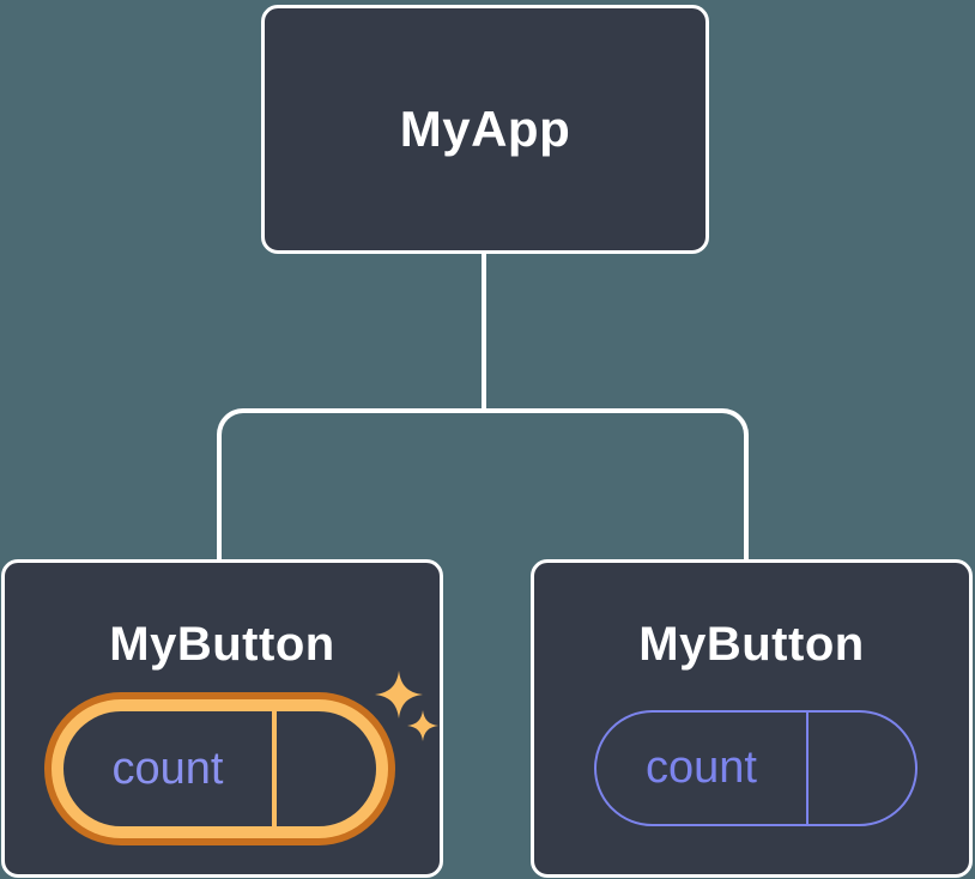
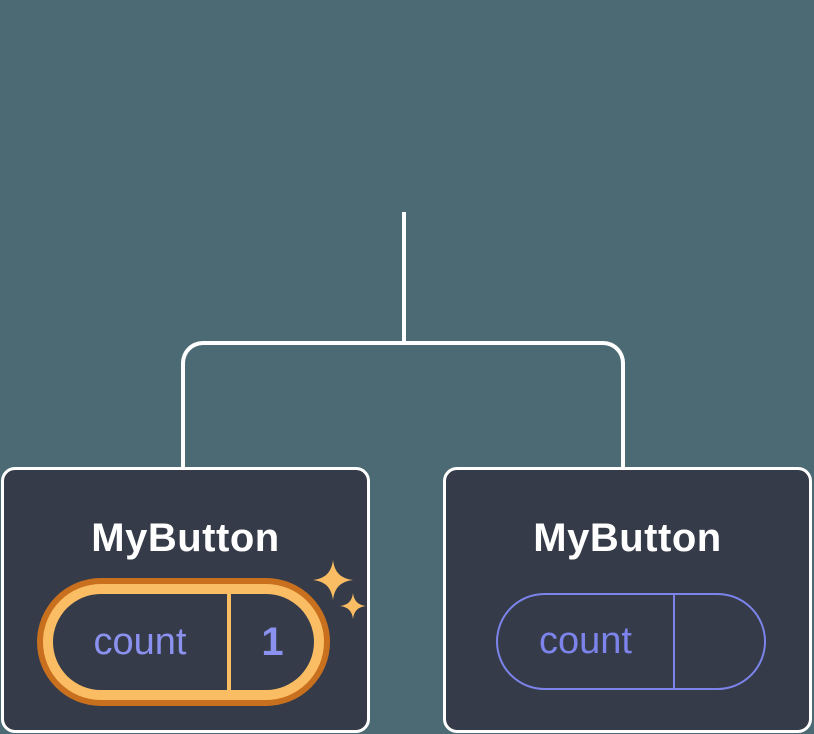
- MyApp
  MyButton
  count
+ 1
  MyButton
  count
